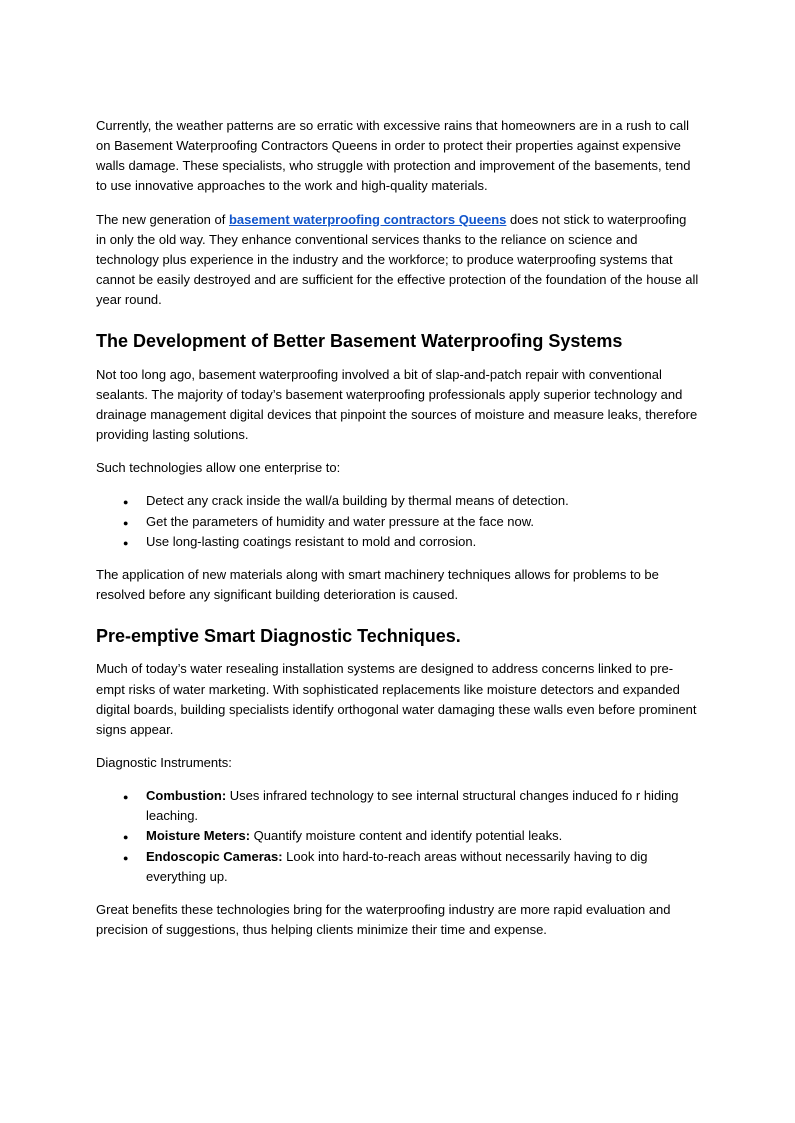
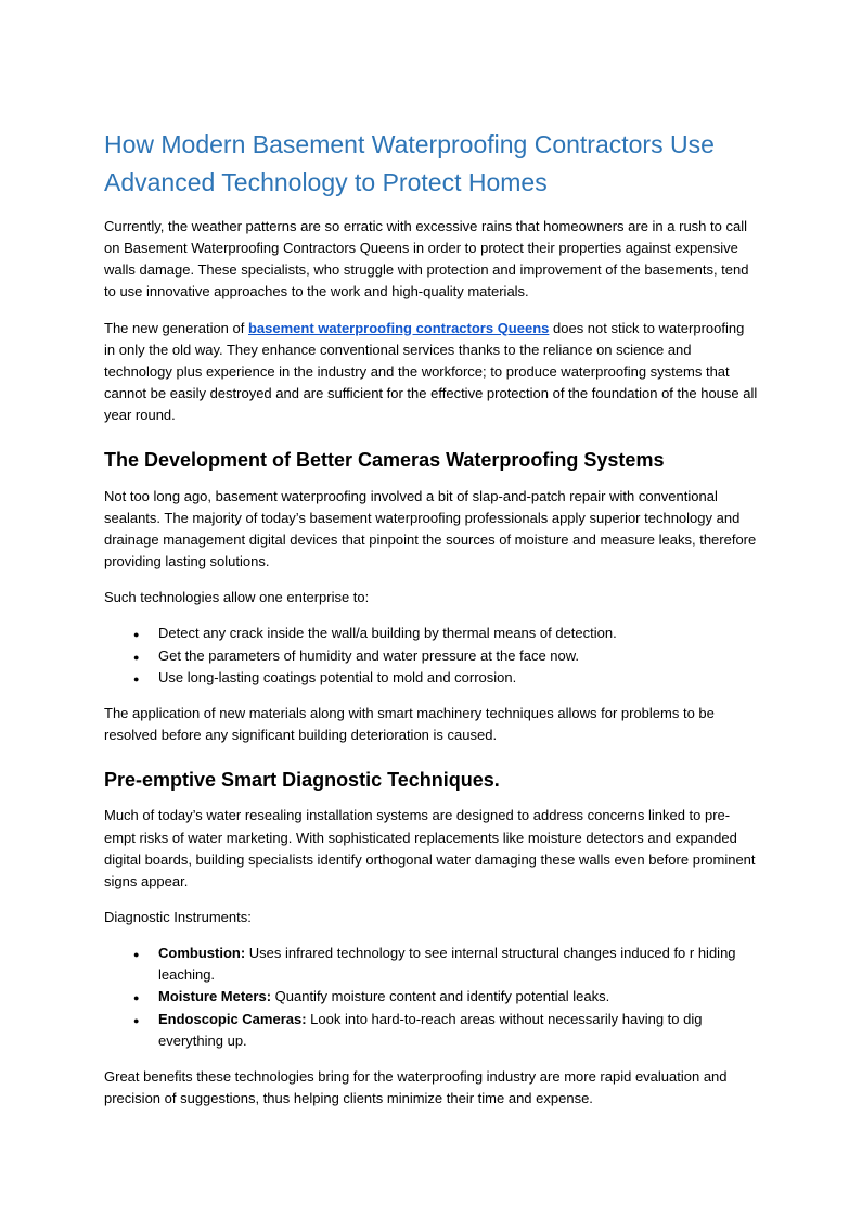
+ How Modern Basement Waterproofing Contractors Use Advanced Technology to Protect Homes
  Currently, the weather patterns are so erratic with excessive rains that homeowners are in a rush to call on Basement Waterproofing Contractors Queens in order to protect their properties against expensive walls damage. These specialists, who struggle with protection and improvement of the basements, tend to use innovative approaches to the work and high-quality materials.
  The new generation of basement waterproofing contractors Queens does not stick to waterproofing in only the old way. They enhance conventional services thanks to the reliance on science and technology plus experience in the industry and the workforce; to produce waterproofing systems that cannot be easily destroyed and are sufficient for the effective protection of the foundation of the house all year round.
- The Development of Better Basement Waterproofing Systems
+ The Development of Better Cameras Waterproofing Systems
  Not too long ago, basement waterproofing involved a bit of slap-and-patch repair with conventional sealants. The majority of today’s basement waterproofing professionals apply superior technology and drainage management digital devices that pinpoint the sources of moisture and measure leaks, therefore providing lasting solutions.
  Such technologies allow one enterprise to:
  Detect any crack inside the wall/a building by thermal means of detection.
  Get the parameters of humidity and water pressure at the face now.
- Use long-lasting coatings resistant to mold and corrosion.
+ Use long-lasting coatings potential to mold and corrosion.
  The application of new materials along with smart machinery techniques allows for problems to be resolved before any significant building deterioration is caused.
  Pre-emptive Smart Diagnostic Techniques.
  Much of today’s water resealing installation systems are designed to address concerns linked to pre-empt risks of water marketing. With sophisticated replacements like moisture detectors and expanded digital boards, building specialists identify orthogonal water damaging these walls even before prominent signs appear.
  Diagnostic Instruments:
  Combustion: Uses infrared technology to see internal structural changes induced fo r hiding leaching.
  Moisture Meters: Quantify moisture content and identify potential leaks.
  Endoscopic Cameras: Look into hard-to-reach areas without necessarily having to dig everything up.
  Great benefits these technologies bring for the waterproofing industry are more rapid evaluation and precision of suggestions, thus helping clients minimize their time and expense.
